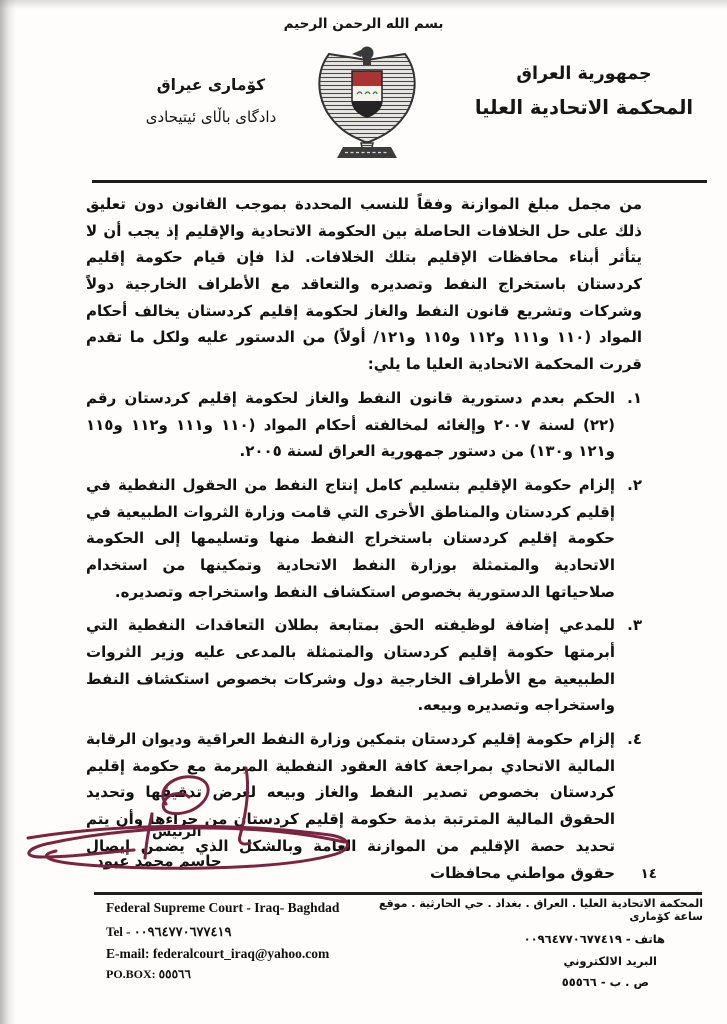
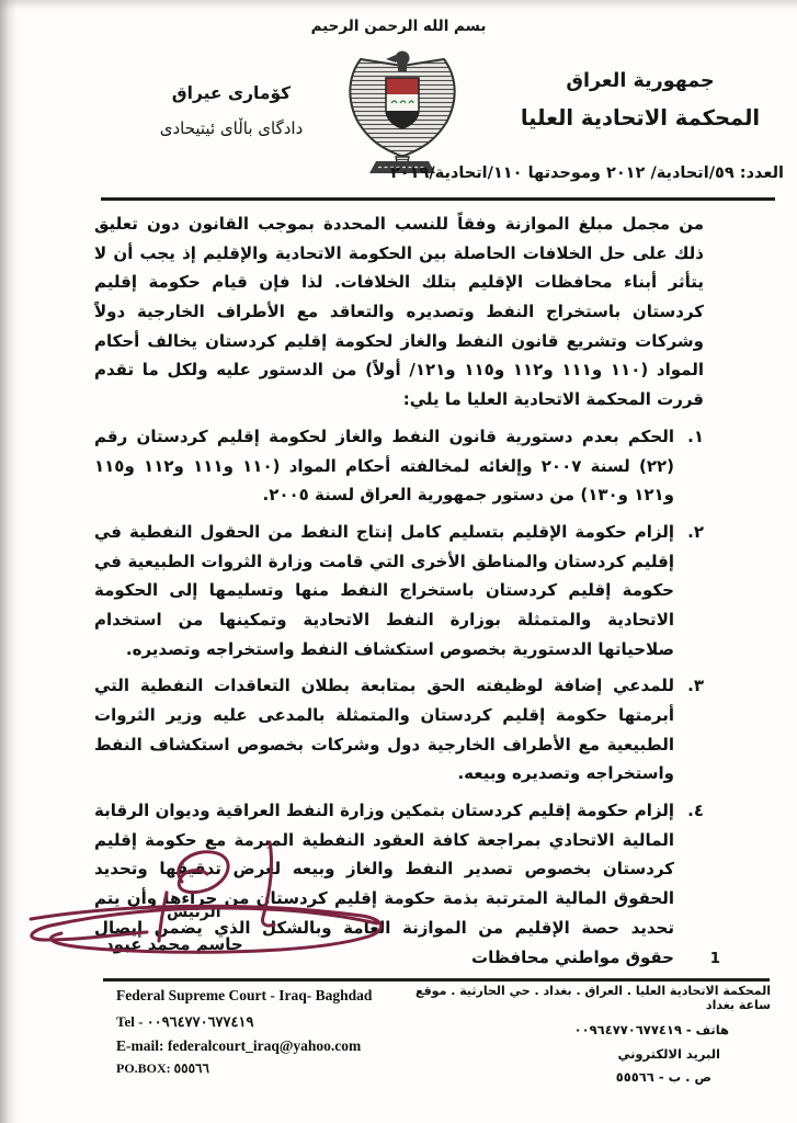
  بسم الله الرحمن الرحيم
  جمهورية العراق
  المحكمة الاتحادية العليا
  كۆمارى عيراق
  دادگاى باڵاى ئيتيحادى
+ العدد: ٥٩/اتحادية/ ٢٠١٢ وموحدتها ١١٠/اتحادية/٢٠١٩
  من مجمل مبلغ الموازنة وفقاً للنسب المحددة بموجب القانون دون تعليق ذلك على حل الخلافات الحاصلة بين الحكومة الاتحادية والإقليم إذ يجب أن لا يتأثر أبناء محافظات الإقليم بتلك الخلافات. لذا فإن قيام حكومة إقليم كردستان باستخراج النفط وتصديره والتعاقد مع الأطراف الخارجية دولاً وشركات وتشريع قانون النفط والغاز لحكومة إقليم كردستان يخالف أحكام المواد (١١٠ و١١١ و١١٢ و١١٥ و١٢١/ أولاً) من الدستور عليه ولكل ما تقدم قررت المحكمة الاتحادية العليا ما يلي:
  ١.
  الحكم بعدم دستورية قانون النفط والغاز لحكومة إقليم كردستان رقم (٢٢) لسنة ٢٠٠٧ وإلغائه لمخالفته أحكام المواد (١١٠ و١١١ و١١٢ و١١٥ و١٢١ و١٣٠) من دستور جمهورية العراق لسنة ٢٠٠٥.
  ٢.
  إلزام حكومة الإقليم بتسليم كامل إنتاج النفط من الحقول النفطية في إقليم كردستان والمناطق الأخرى التي قامت وزارة الثروات الطبيعية في حكومة إقليم كردستان باستخراج النفط منها وتسليمها إلى الحكومة الاتحادية والمتمثلة بوزارة النفط الاتحادية وتمكينها من استخدام صلاحياتها الدستورية بخصوص استكشاف النفط واستخراجه وتصديره.
  ٣.
  للمدعي إضافة لوظيفته الحق بمتابعة بطلان التعاقدات النفطية التي أبرمتها حكومة إقليم كردستان والمتمثلة بالمدعى عليه وزير الثروات الطبيعية مع الأطراف الخارجية دول وشركات بخصوص استكشاف النفط واستخراجه وتصديره وبيعه.
  ٤.
  إلزام حكومة إقليم كردستان بتمكين وزارة النفط العراقية وديوان الرقابة المالية الاتحادي بمراجعة كافة العقود النفطية المبرمة مع حكومة إقليم كردستان بخصوص تصدير النفط والغاز وبيعه لرض تديقها وتحديد الحقوق المالية المترتبة بذمة حكومة إقليم كردستان من جراءه وأن يتم تحديد حصة الإقليم من الموازنة اعامة وبالشكل الذي يضم إيصال حقوق مواطني محافظات
  الرئيس
  جاسم محمد عبود
- ١٤
+ 1
  Federal Supreme Court - Iraq- Baghdad
  Tel - ٠٠٩٦٤٧٧٠٦٧٧٤١٩
  E-mail: federalcourt_iraq@yahoo.com
  PO.BOX: ٥٥٥٦٦
- المحكمة الاتحادية العليا . العراق . بغداد . حي الحارثية . موقع ساعة كۆمارى
+ المحكمة الاتحادية العليا . العراق . بغداد . حي الحارثية . موقع ساعة بغداد
  هاتف - ٠٠٩٦٤٧٧٠٦٧٧٤١٩
  البريد الالكتروني
  ص . ب - ٥٥٥٦٦
